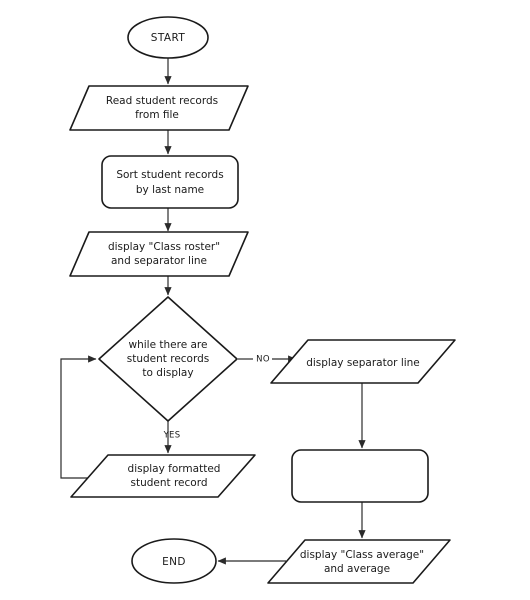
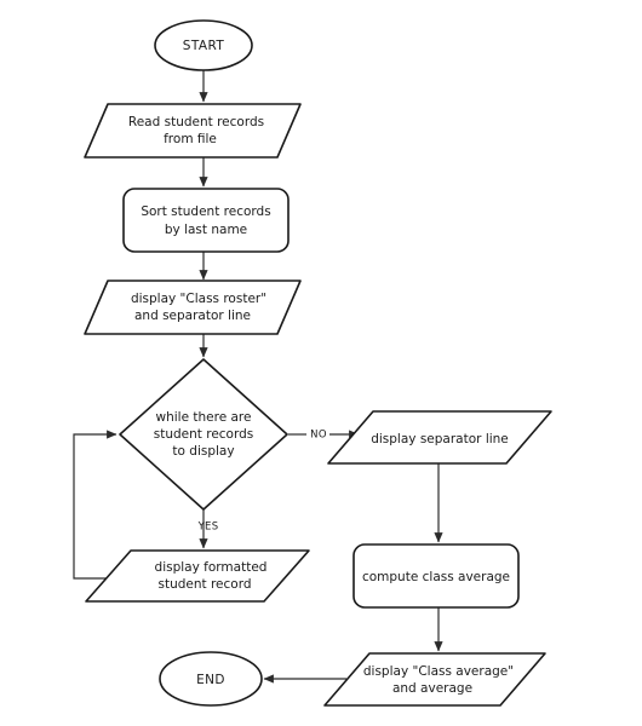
  START
  Read student records
  from file
  Sort student records
  by last name
  display "Class roster"
  and separator line
  while there are
  student records
  to display
  YES
  NO
  display formatted
  student record
  display separator line
+ compute class average
  display "Class average"
  and average
  END
